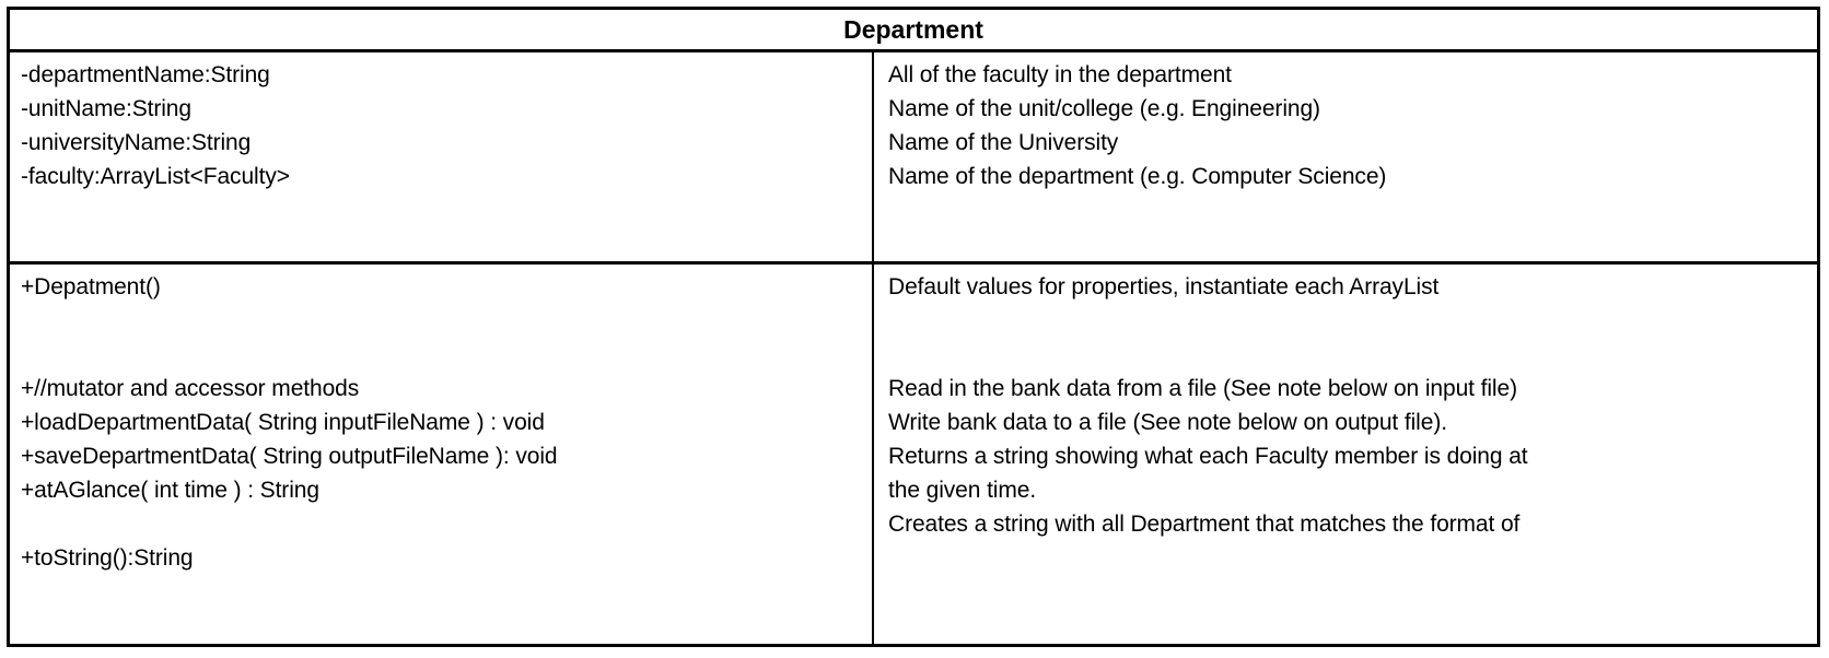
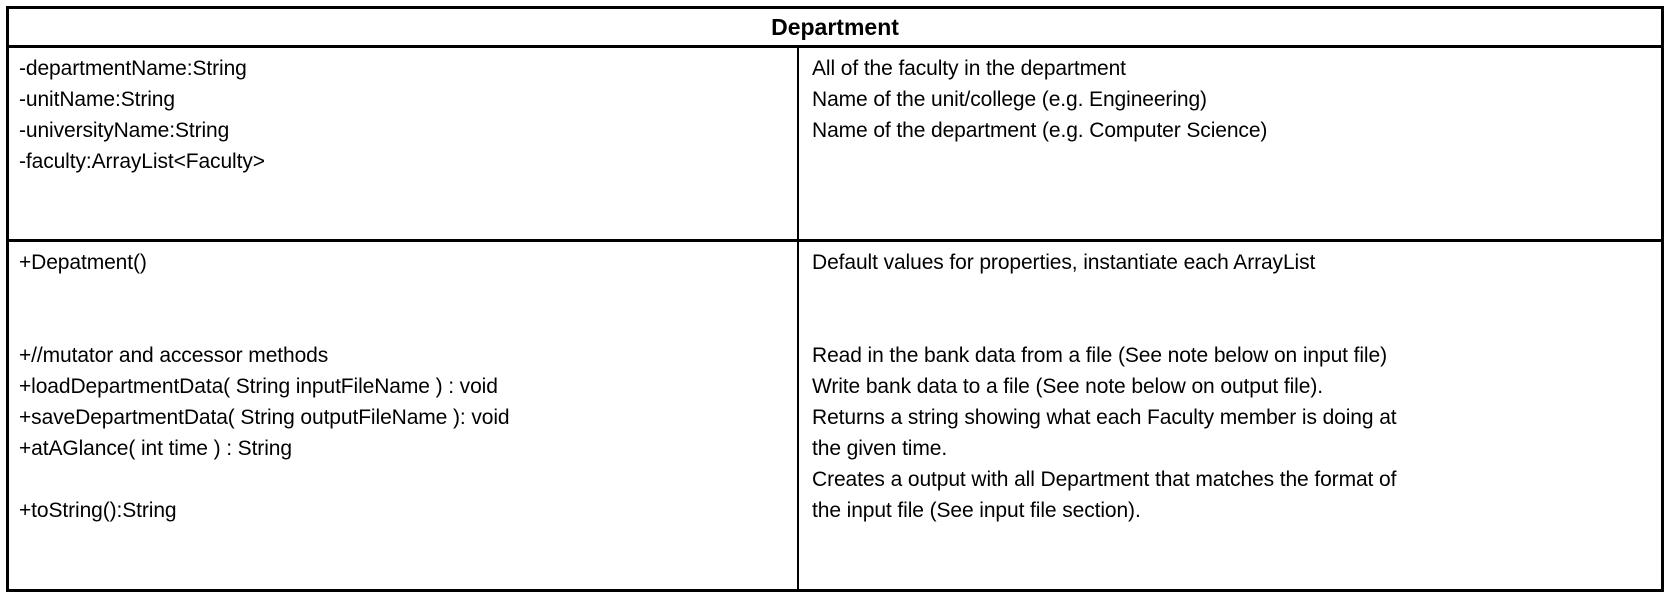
  Department
  -departmentName:String
  -unitName:String
  -universityName:String
  -faculty:ArrayList<Faculty>
  All of the faculty in the department
  Name of the unit/college (e.g. Engineering)
- Name of the University
  Name of the department (e.g. Computer Science)
  +Depatment()
  +//mutator and accessor methods
  +loadDepartmentData( String inputFileName ) : void
  +saveDepartmentData( String outputFileName ): void
  +atAGlance( int time ) : String
  +toString():String
  Default values for properties, instantiate each ArrayList
  Read in the bank data from a file (See note below on input file)
  Write bank data to a file (See note below on output file).
  Returns a string showing what each Faculty member is doing at
  the given time.
- Creates a string with all Department that matches the format of
+ Creates a output with all Department that matches the format of
+ the input file (See input file section).
